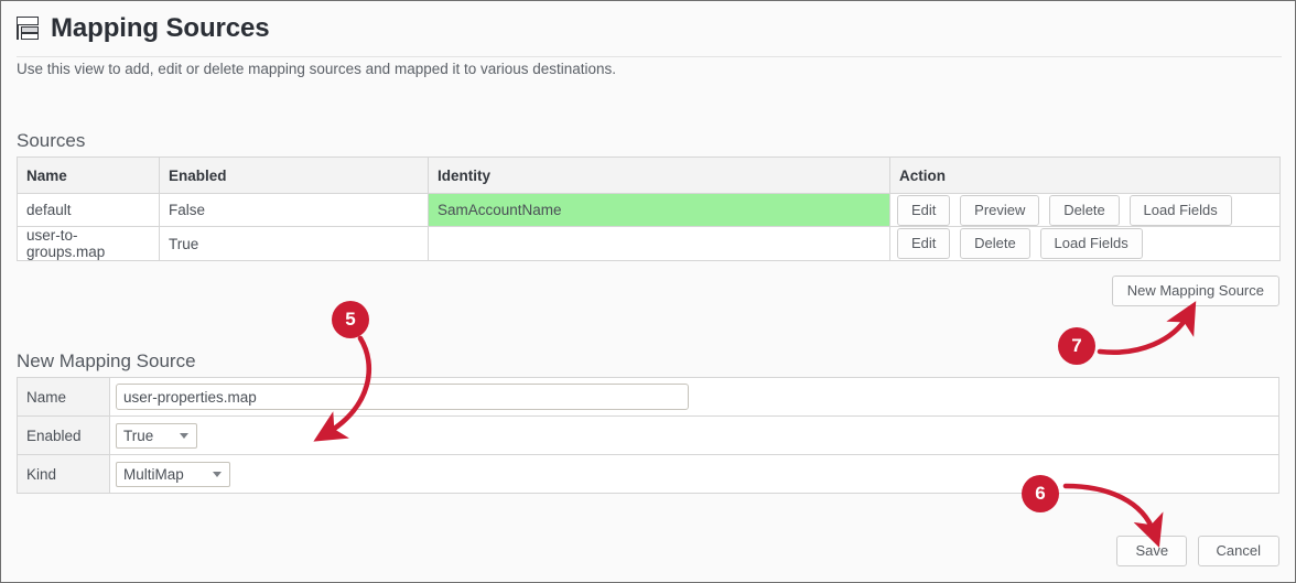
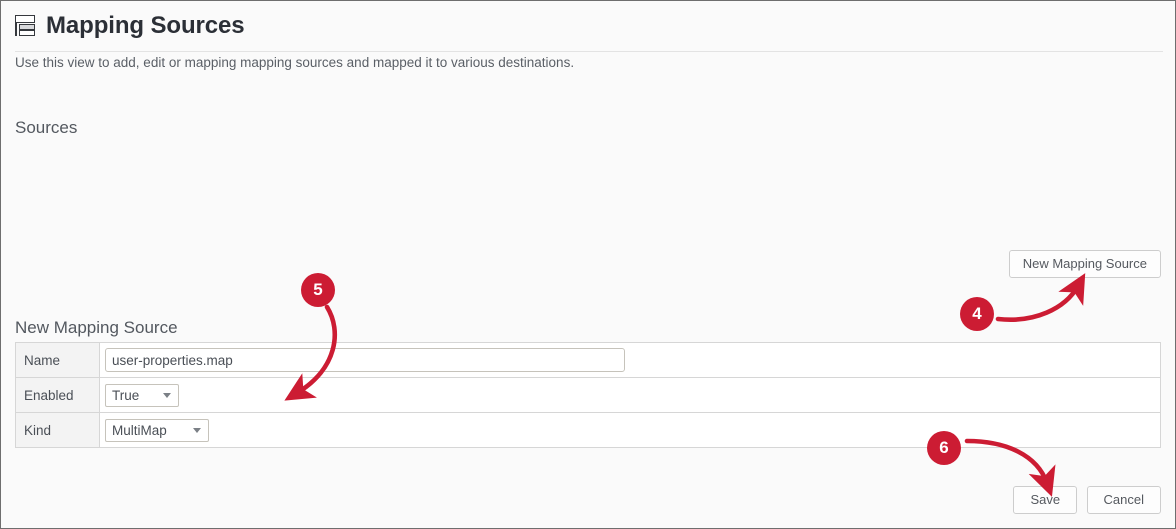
  Mapping Sources
- Use this view to add, edit or delete mapping sources and mapped it to various destinations.
+ Use this view to add, edit or mapping mapping sources and mapped it to various destinations.
  Sources
- Name	Enabled	Identity	Action
- default	False	SamAccountName	Edit Preview Delete Load Fields
- user-to-groups.map	True		Edit Delete Load Fields
  New Mapping Source
  New Mapping Source
  Name	user-properties.map
  Enabled	True
  Kind	MultiMap
  Save Cancel
  5
- 7
+ 4
  6
